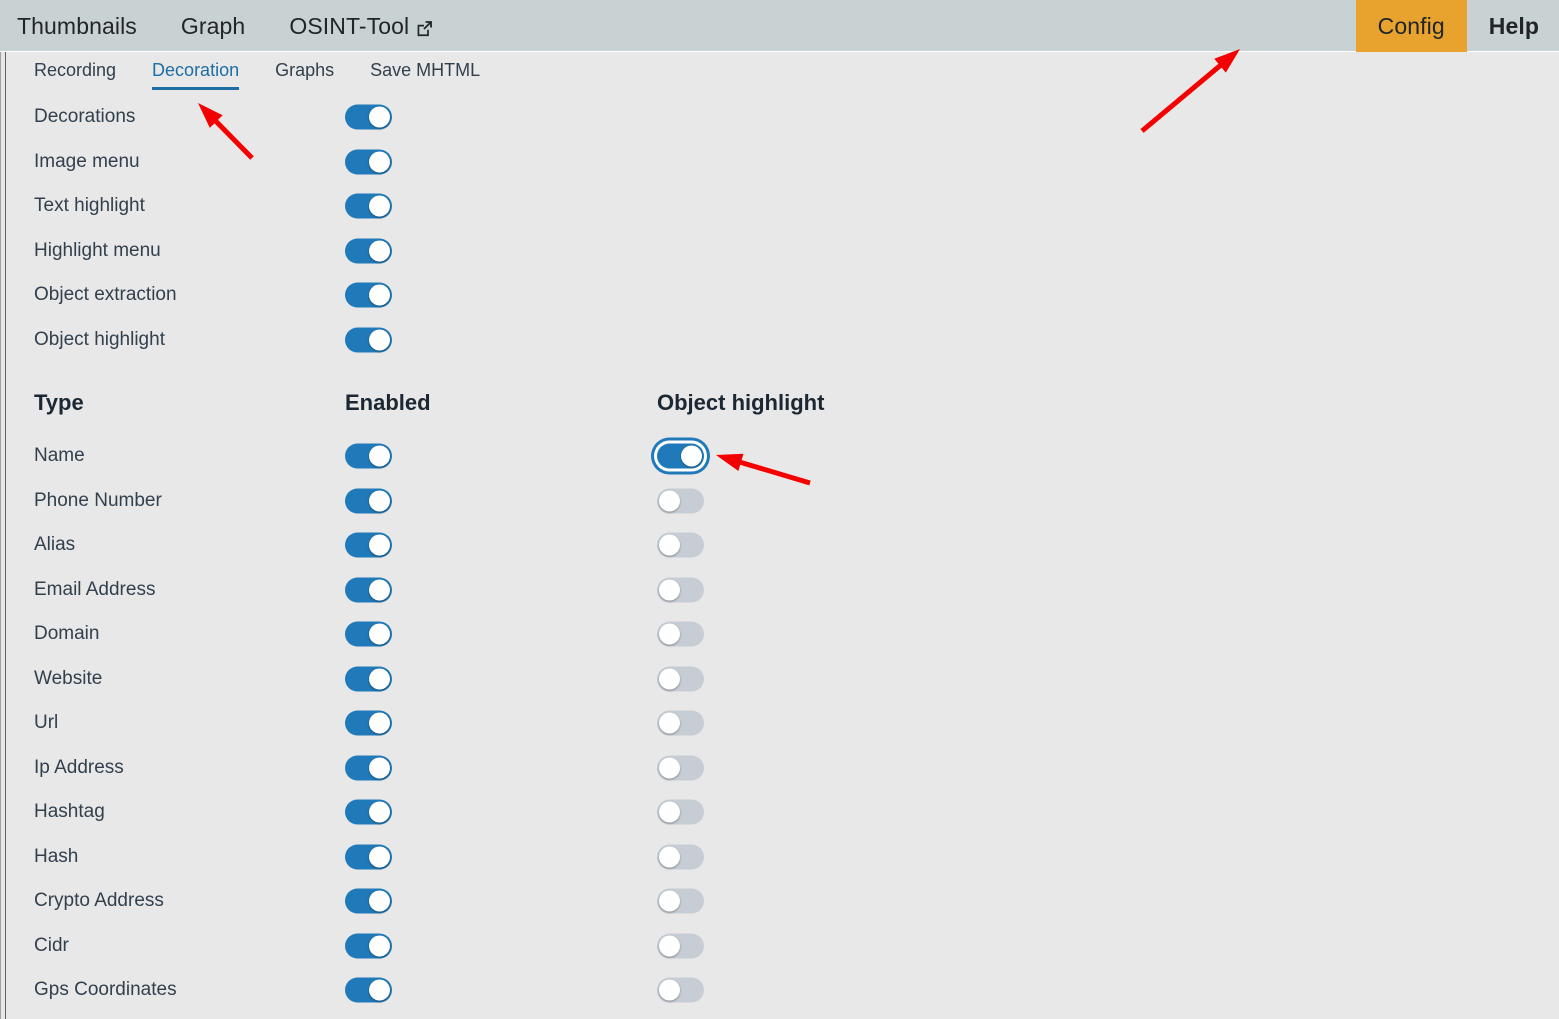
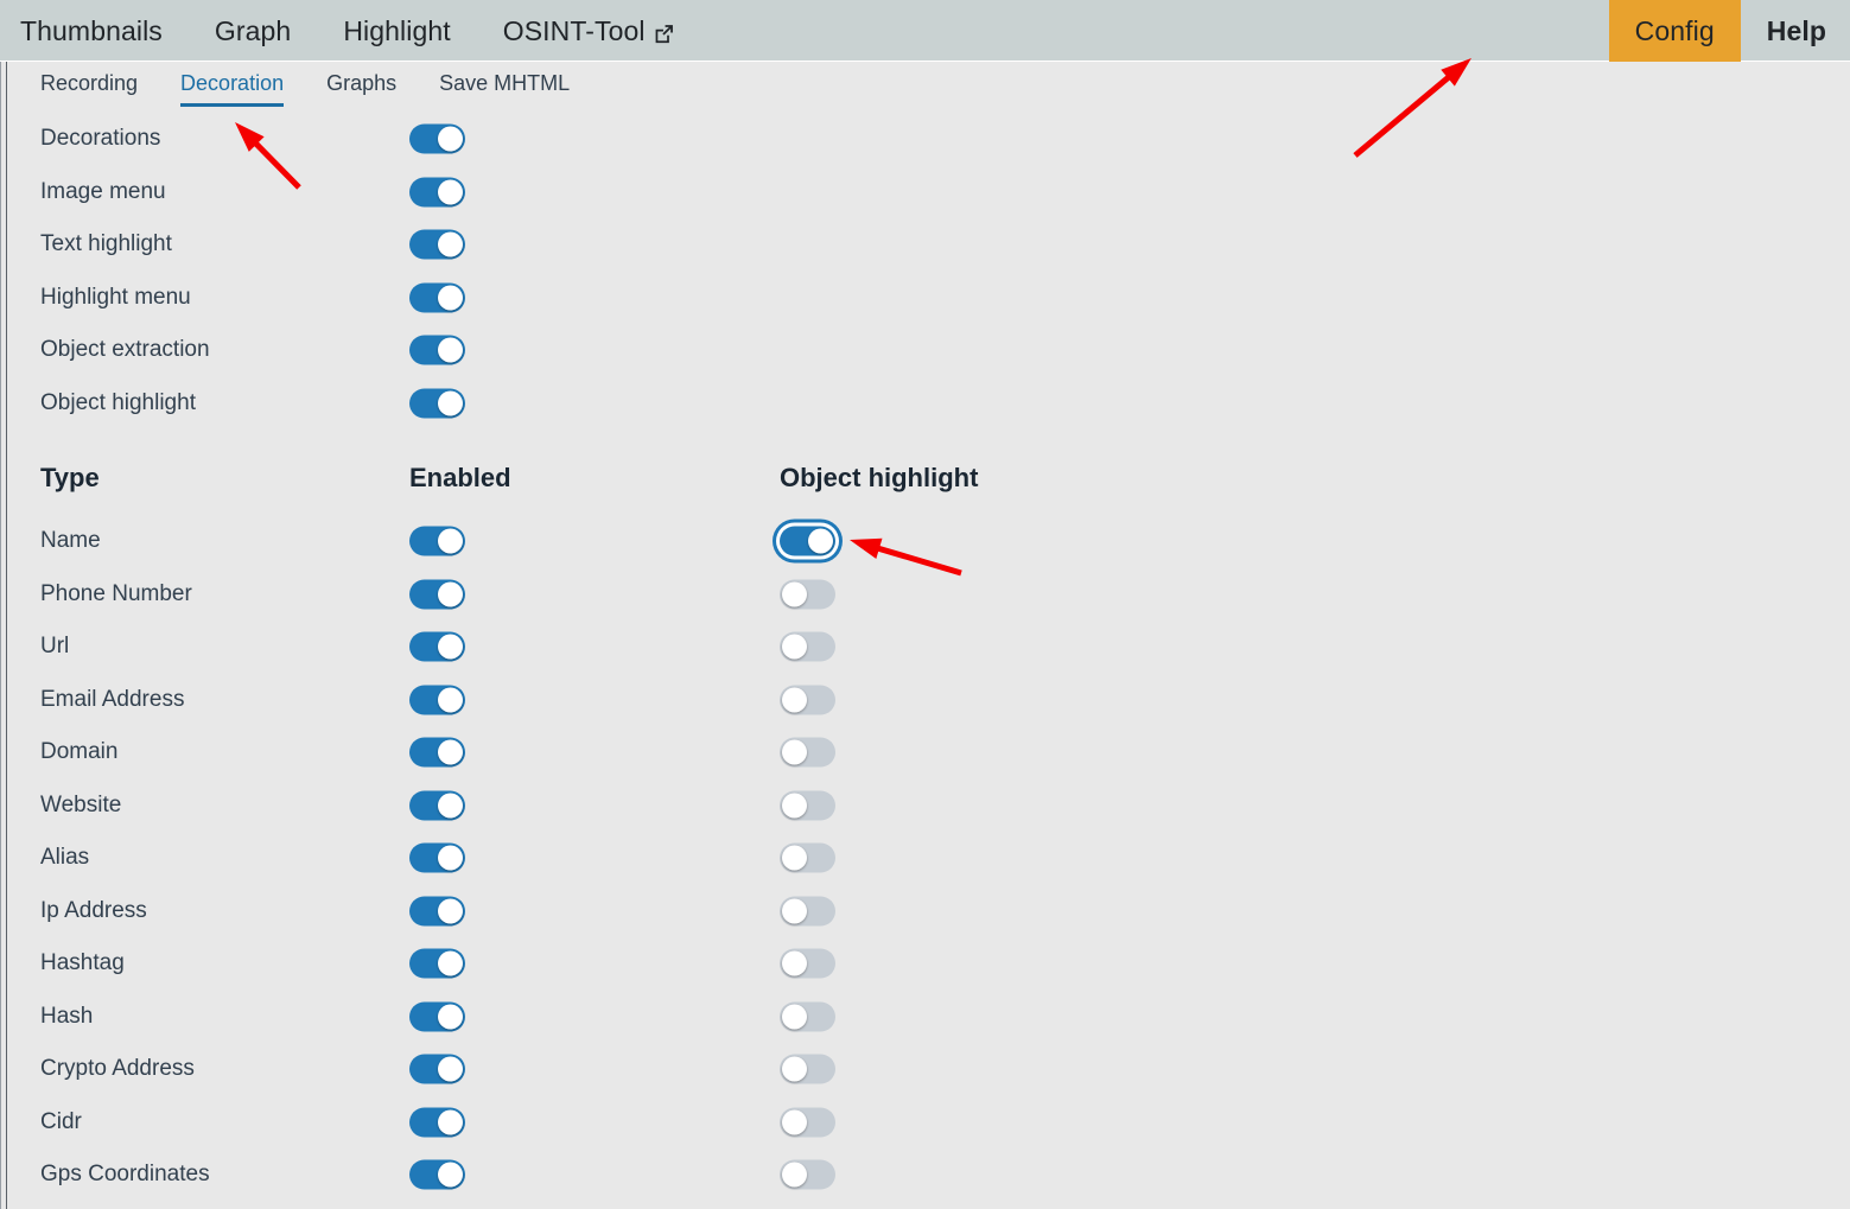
  Thumbnails
  Graph
+ Highlight
  OSINT-Tool
  Config
  Help
  Recording
  Decoration
  Graphs
  Save MHTML
  Decorations
  Image menu
  Text highlight
  Highlight menu
  Object extraction
  Object highlight
  Type
  Enabled
  Object highlight
  Name
  Phone Number
- Alias
+ Url
  Email Address
  Domain
  Website
- Url
+ Alias
  Ip Address
  Hashtag
  Hash
  Crypto Address
  Cidr
  Gps Coordinates
